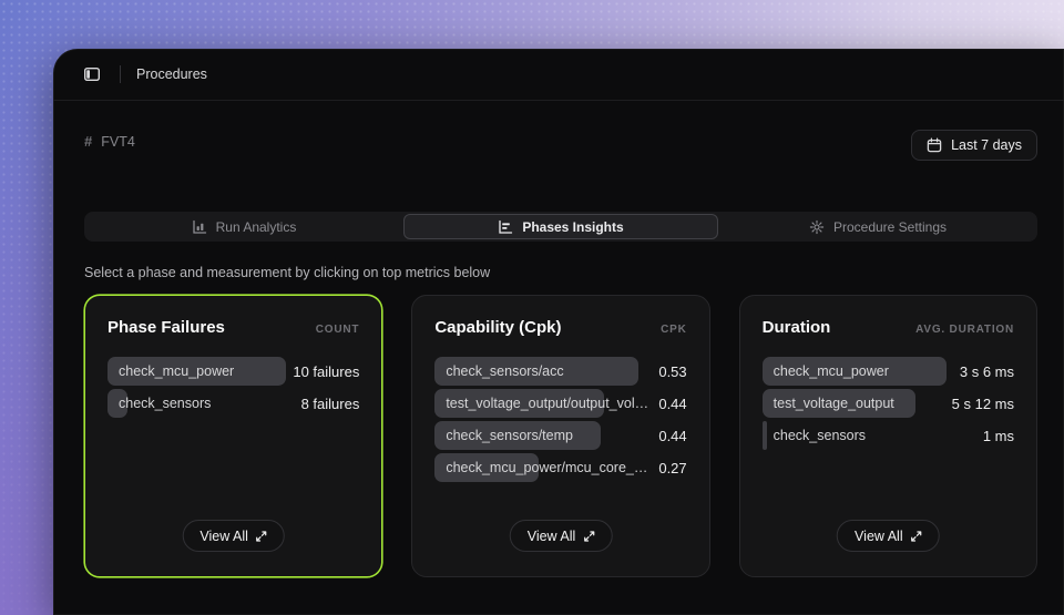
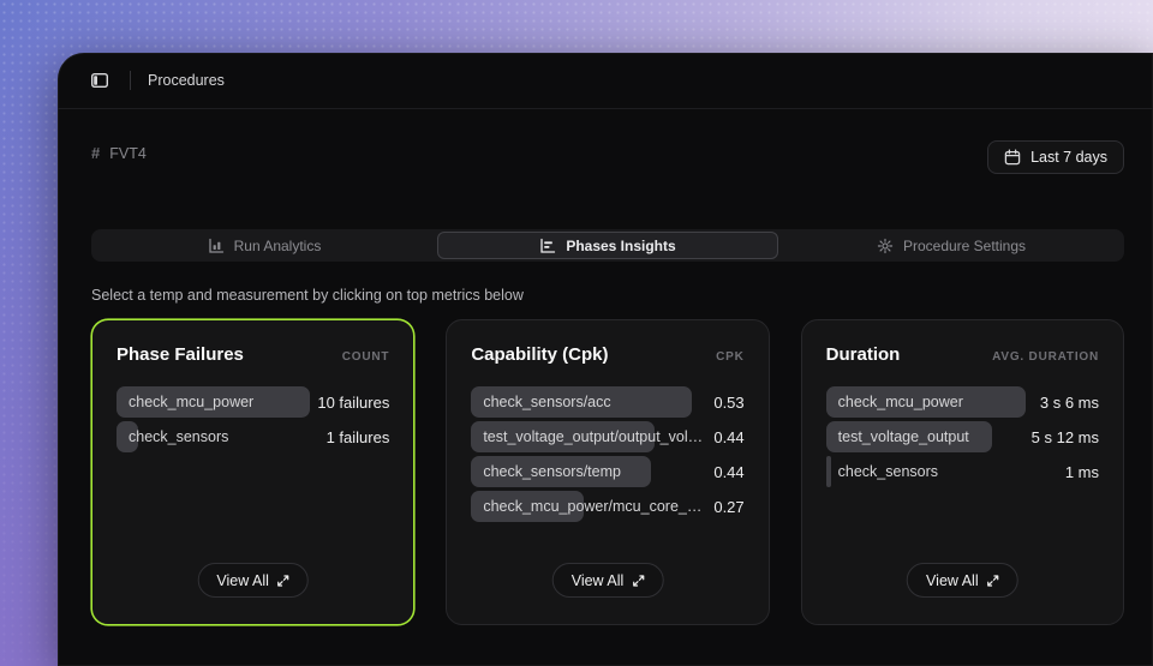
  Procedures
  #
  FVT4
  Last 7 days
  Run Analytics
  Phases Insights
  Procedure Settings
- Select a phase and measurement by clicking on top metrics below
+ Select a temp and measurement by clicking on top metrics below
  Phase Failures
  COUNT
  check_mcu_power
  10 failures
  check_sensors
- 8 failures
+ 1 failures
  View All
  Capability (Cpk)
  CPK
  check_sensors/acc
  0.53
  test_voltage_output/output_volta
  0.44
  check_sensors/temp
  0.44
  check_mcu_power/mcu_core_vo
  0.27
  View All
  Duration
  AVG. DURATION
  check_mcu_power
  3 s 6 ms
  test_voltage_output
  5 s 12 ms
  check_sensors
  1 ms
  View All
